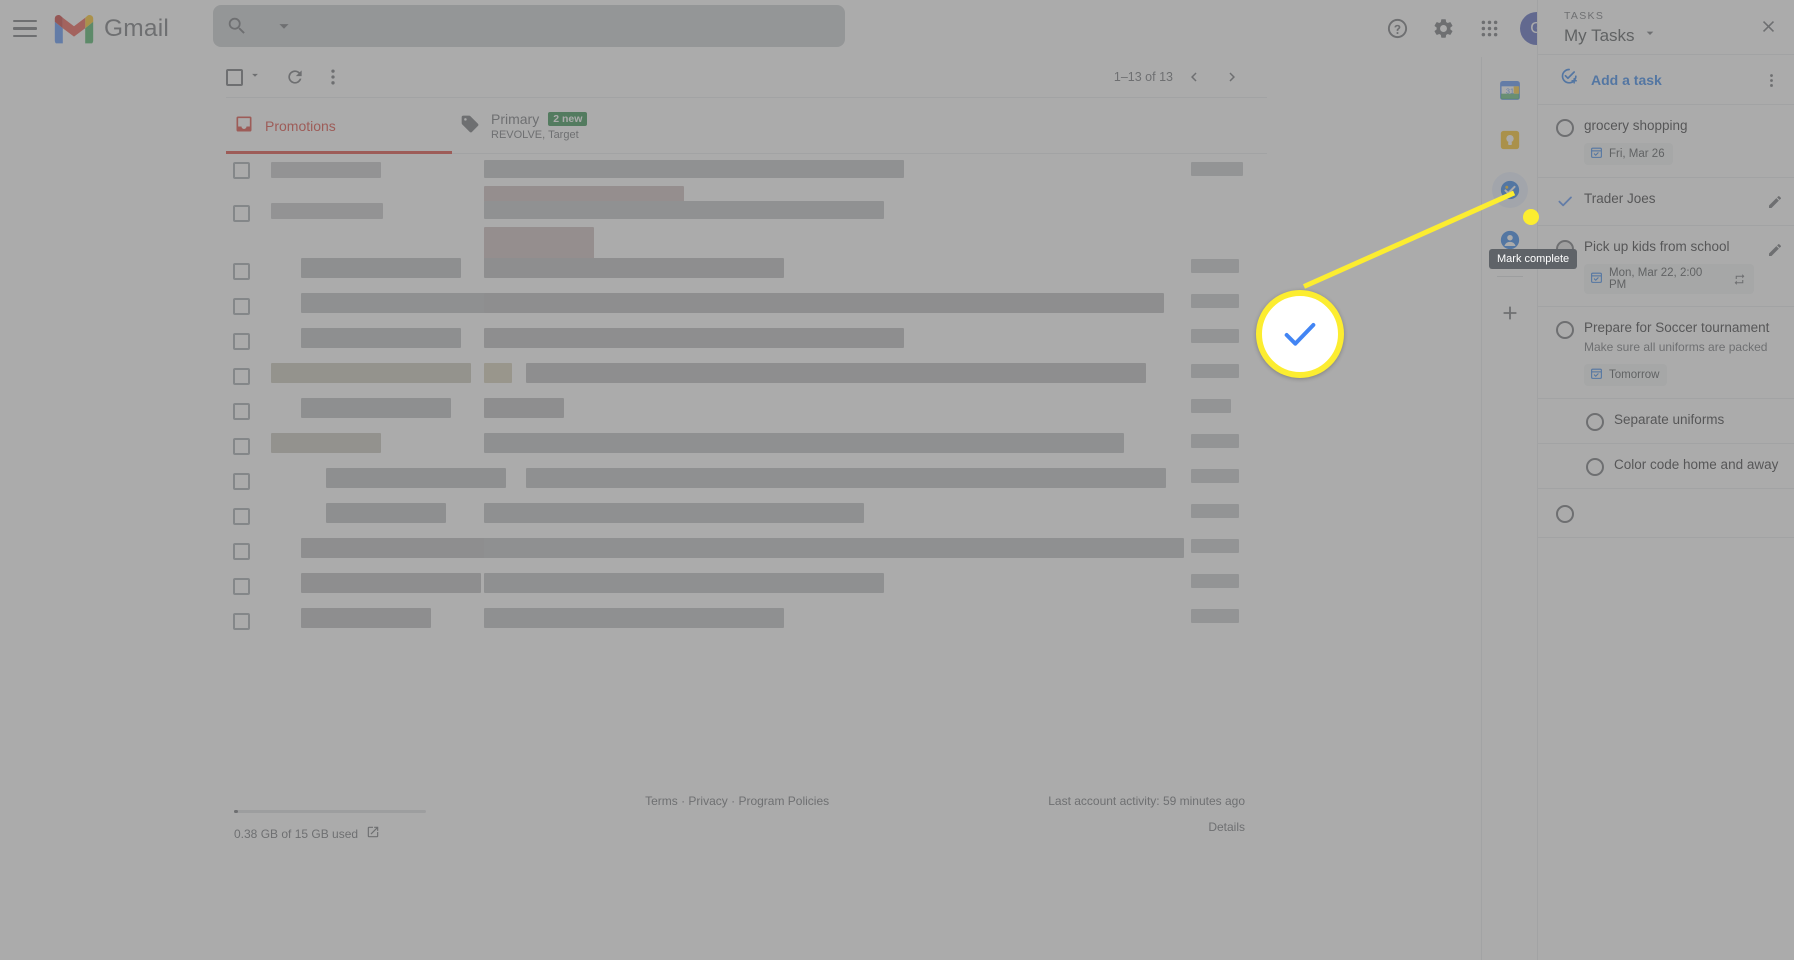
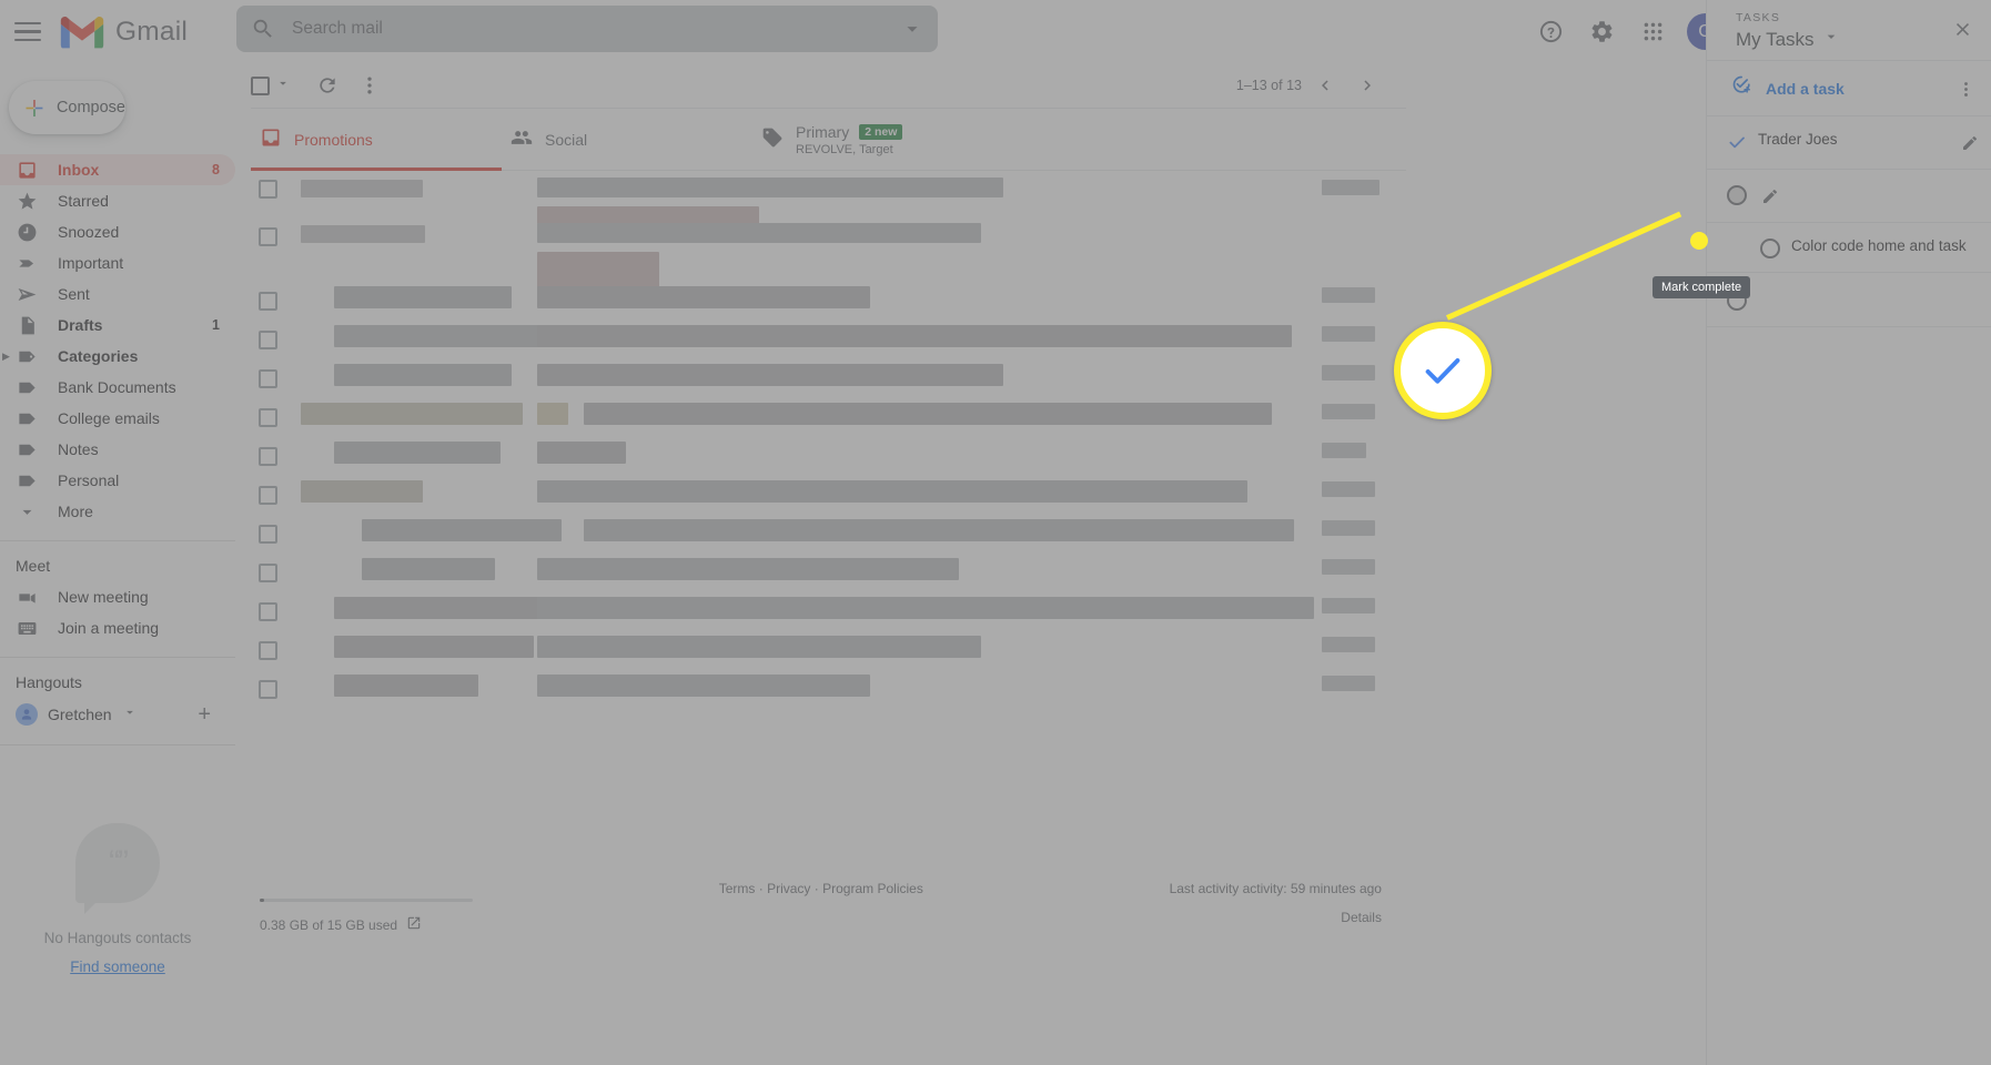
  Gmail
+ Search mail
+ Compose
+ Inbox
+ 8
+ Starred
+ Snoozed
+ Important
+ Sent
+ Drafts
+ 1
+ ▶
+ Categories
+ Bank Documents
+ College emails
+ Notes
+ Personal
+ More
+ Meet
+ New meeting
+ Join a meeting
+ Hangouts
+ Gretchen
+ +
+ No Hangouts contacts
+ Find someone
  1–13 of 13
  Promotions
+ Social
  Primary
  2 new
  REVOLVE, Target
  0.38 GB of 15 GB used
  Terms · Privacy · Program Policies
- Last account activity: 59 minutes ago
+ Last activity activity: 59 minutes ago
  Details
- 31
  TASKS
  My Tasks
  Add a task
- grocery shopping
- Fri, Mar 26
  Trader Joes
- Pick up kids from school
- Mon, Mar 22, 2:00 PM
- Prepare for Soccer tournament Make sure all uniforms are packed
- Tomorrow
- Separate uniforms
- Color code home and away
+ Color code home and task
  Mark complete
